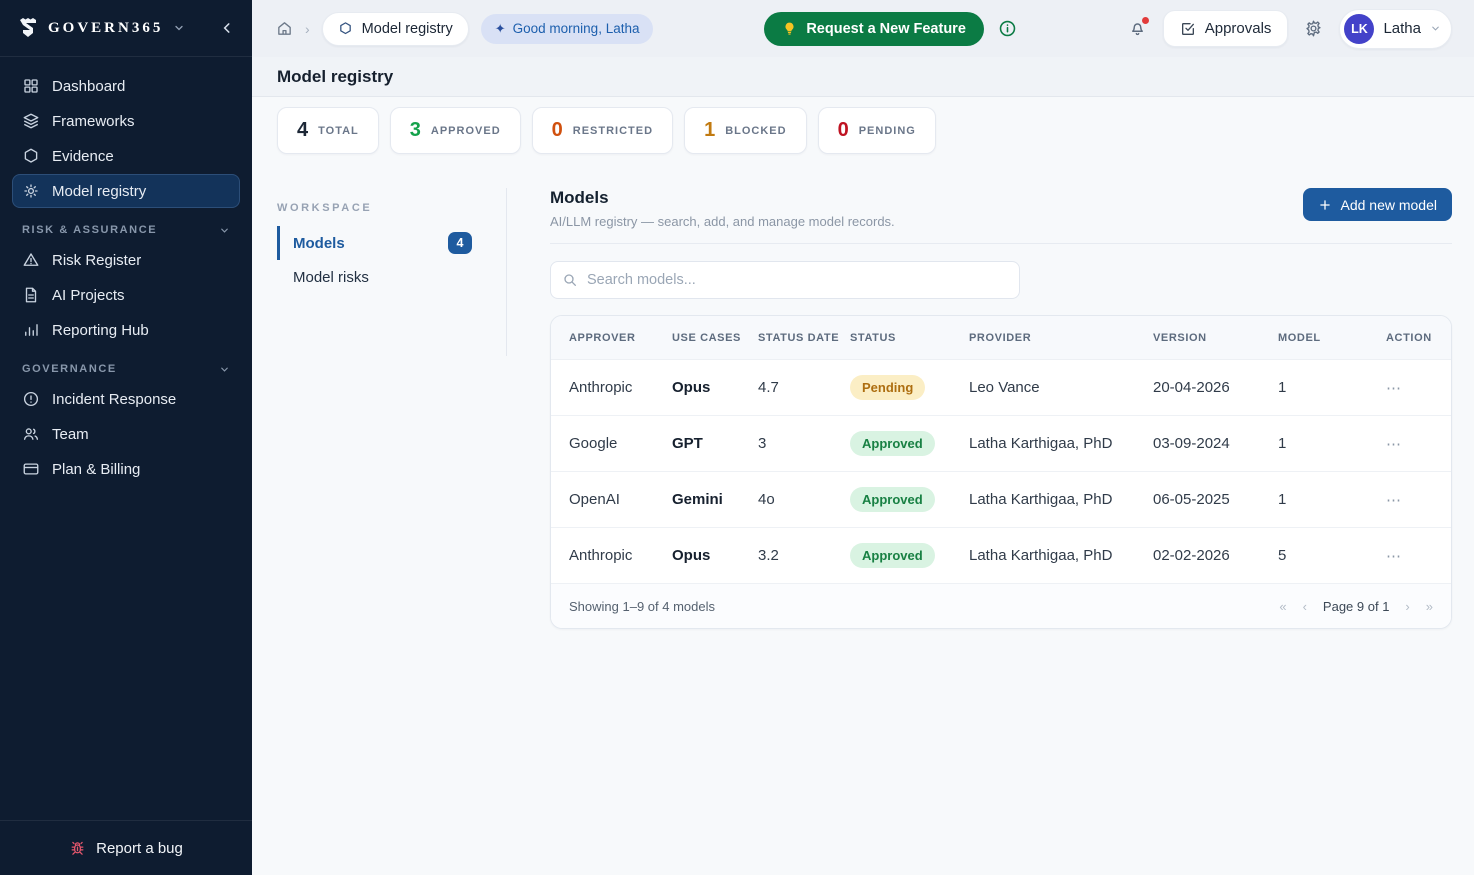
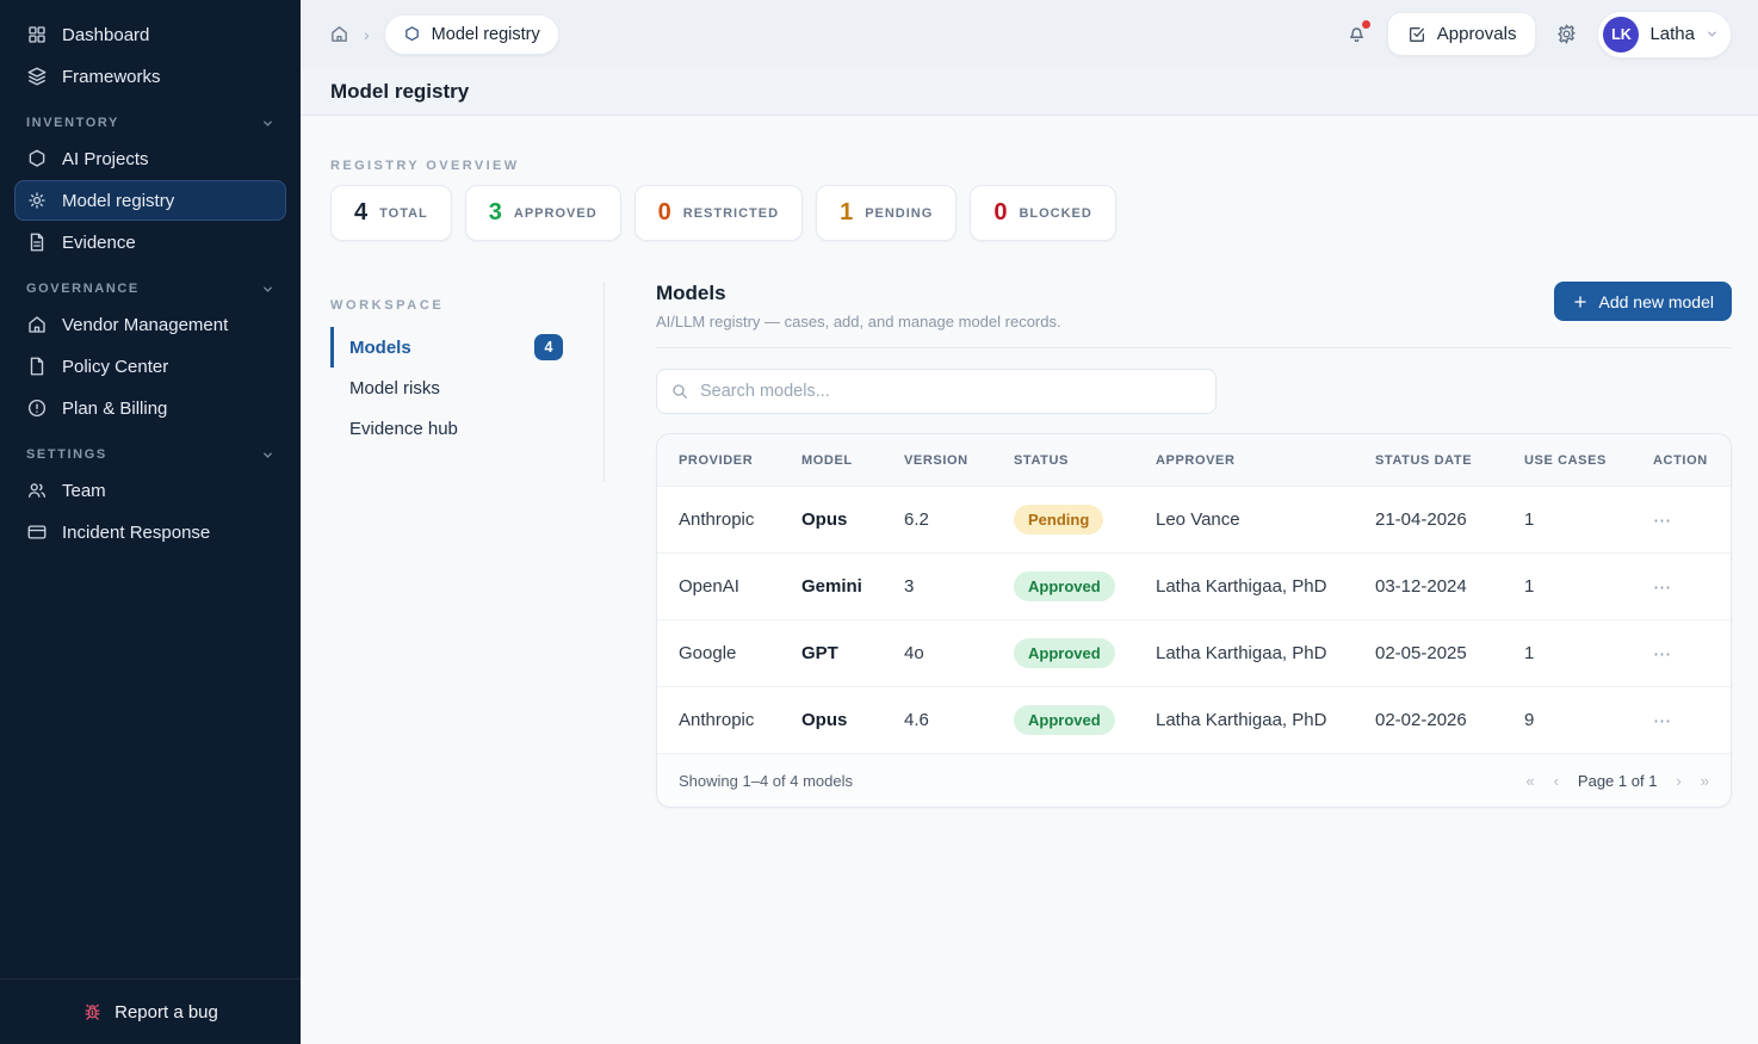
- GOVERN365
  Dashboard
  Frameworks
+ INVENTORY
- Evidence
+ AI Projects
  Model registry
- RISK & ASSURANCE
- Risk Register
- AI Projects
+ Evidence
- Reporting Hub
  GOVERNANCE
+ Vendor Management
+ Policy Center
- Incident Response
+ Plan & Billing
+ SETTINGS
  Team
- Plan & Billing
+ Incident Response
  Report a bug
  ›
  Model registry
- ✦
- Good morning, Latha
- Request a New Feature
  Approvals
  LK
  Latha
  Model registry
+ REGISTRY OVERVIEW
  4
  TOTAL
  3
  APPROVED
  0
  RESTRICTED
  1
- BLOCKED
+ PENDING
  0
- PENDING
+ BLOCKED
  WORKSPACE
  Models
  4
  Model risks
+ Evidence hub
  Models
- AI/LLM registry — search, add, and manage model records.
+ AI/LLM registry — cases, add, and manage model records.
  Add new model
  Search models...
- APPROVER
+ PROVIDER
- USE CASES
+ MODEL
- STATUS DATE
+ VERSION
  STATUS
- PROVIDER
+ APPROVER
- VERSION
+ STATUS DATE
- MODEL
+ USE CASES
  ACTION
  Anthropic
  Opus
- 4.7
+ 6.2
  Pending
  Leo Vance
- 20-04-2026
+ 21-04-2026
  1
  ⋯
- Google
+ OpenAI
- GPT
+ Gemini
  3
  Approved
  Latha Karthigaa, PhD
- 03-09-2024
+ 03-12-2024
  1
  ⋯
- OpenAI
+ Google
- Gemini
+ GPT
  4o
  Approved
  Latha Karthigaa, PhD
- 06-05-2025
+ 02-05-2025
  1
  ⋯
  Anthropic
  Opus
- 3.2
+ 4.6
  Approved
  Latha Karthigaa, PhD
  02-02-2026
- 5
+ 9
  ⋯
- Showing 1–9 of 4 models
+ Showing 1–4 of 4 models
  «
  ‹
- Page 9 of 1
+ Page 1 of 1
  ›
  »
